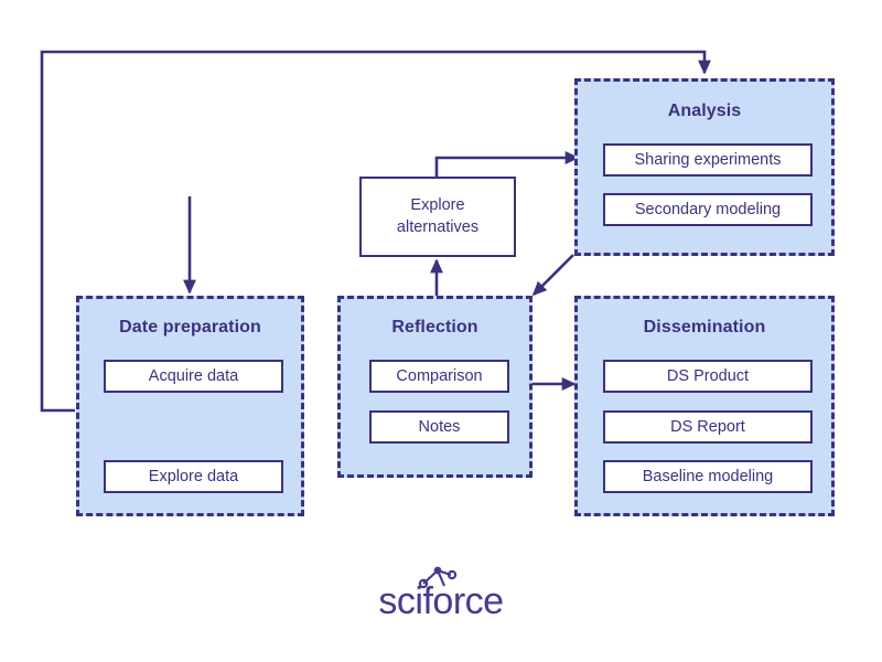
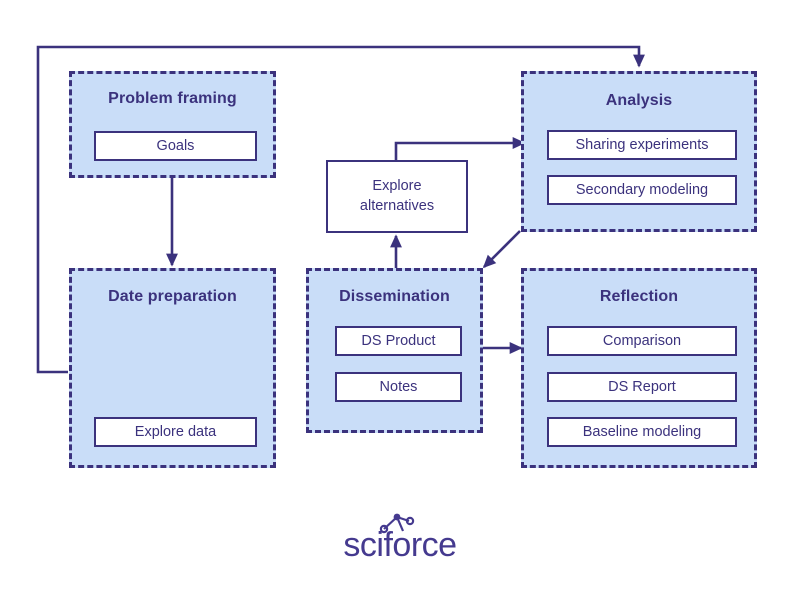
+ Problem framing
+ Goals
  Analysis
  Sharing experiments
  Secondary modeling
  Explore
  alternatives
  Date preparation
- Acquire data
  Explore data
- Reflection
+ Dissemination
- Comparison
+ DS Product
  Notes
- Dissemination
+ Reflection
- DS Product
+ Comparison
  DS Report
  Baseline modeling
  sciforce
